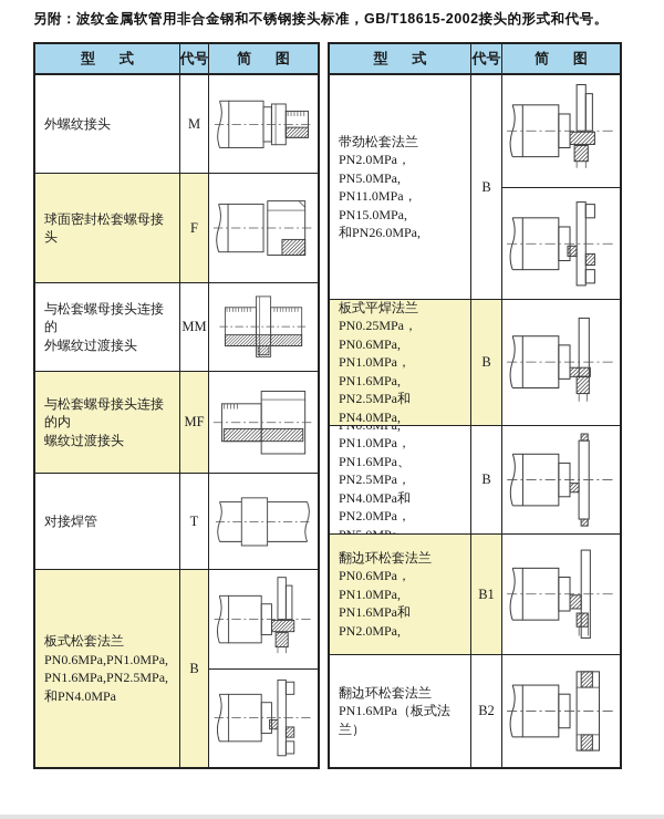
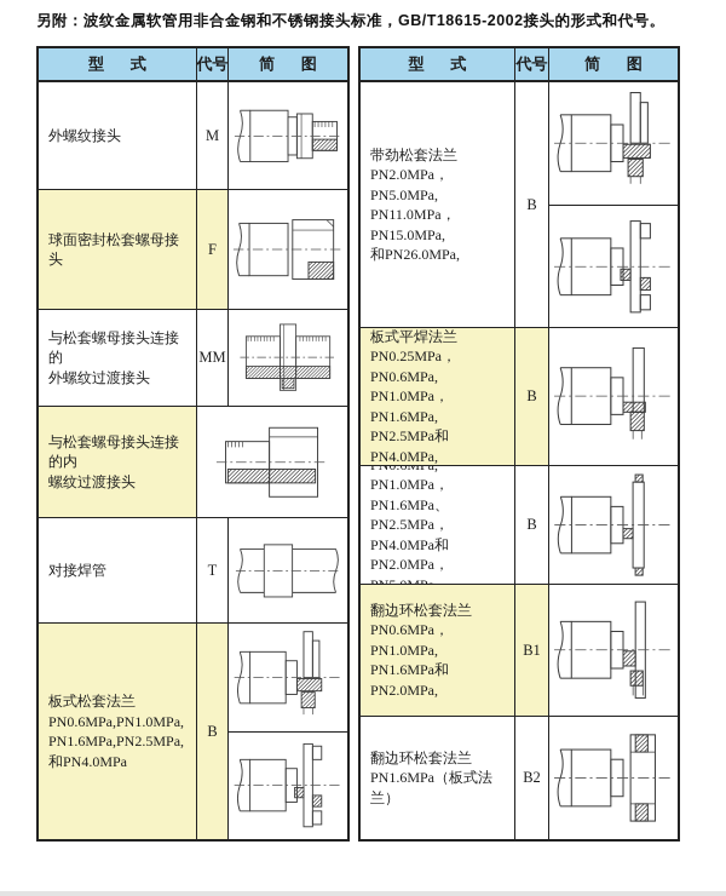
  另附：波纹金属软管用非合金钢和不锈钢接头标准，GB/T18615-2002接头的形式和代号。
  型 式
  代号
  简 图
  外螺纹接头
  M
  球面密封松套螺母接头
  F
  与松套螺母接头连接的
  外螺纹过渡接头
  MM
  与松套螺母接头连接的内
  螺纹过渡接头
- MF
  对接焊管
  T
  板式松套法兰
  PN0.6MPa,PN1.0MPa,
  PN1.6MPa,PN2.5MPa,
  和PN4.0MPa
  B
  型 式
  代号
  简 图
  带劲松套法兰
  PN2.0MPa，PN5.0MPa,
  PN11.0MPa，PN15.0MPa,
  和PN26.0MPa,
  B
  板式平焊法兰
  PN0.25MPa，PN0.6MPa,
  PN1.0MPa，PN1.6MPa,
  PN2.5MPa和PN4.0MPa,
  B
  PN1.0MPa，PN1.6MPa、
  PN2.5MPa，PN4.0MPa和
  B
  翻边环松套法兰
  PN0.6MPa，PN1.0MPa,
  PN1.6MPa和PN2.0MPa,
  B1
  翻边环松套法兰
  PN1.6MPa（板式法兰）
  B2
